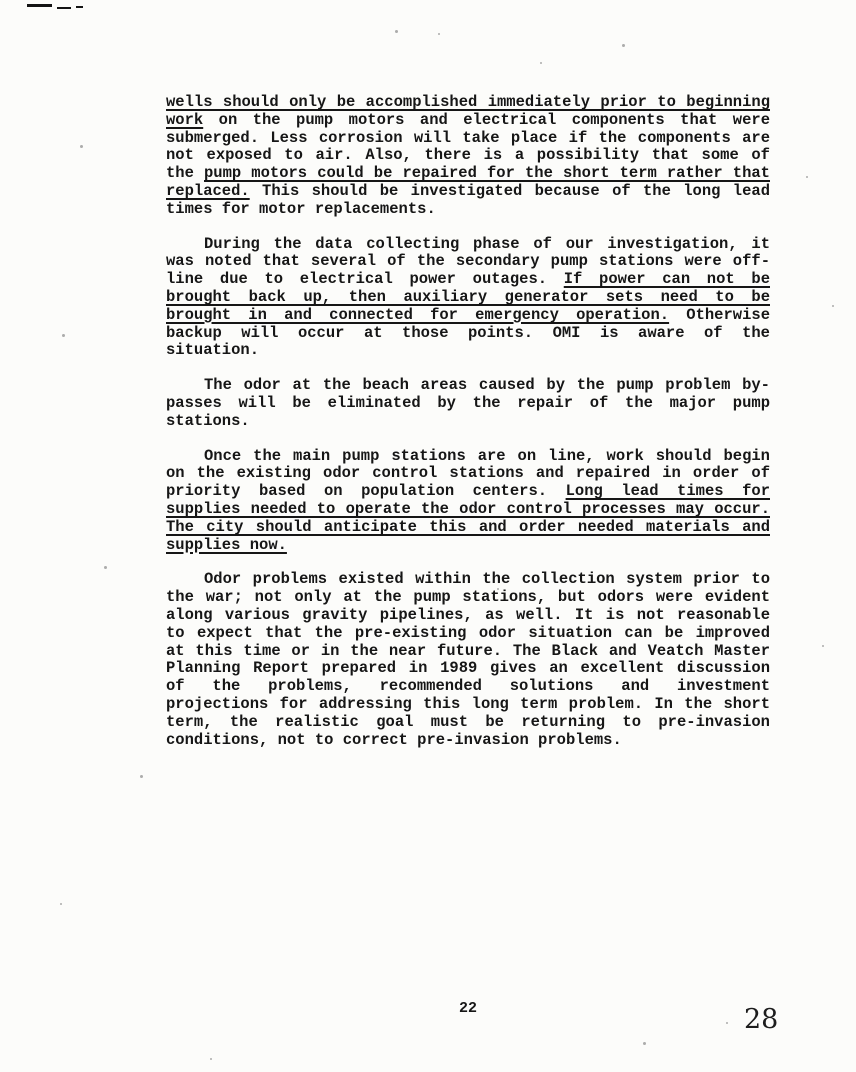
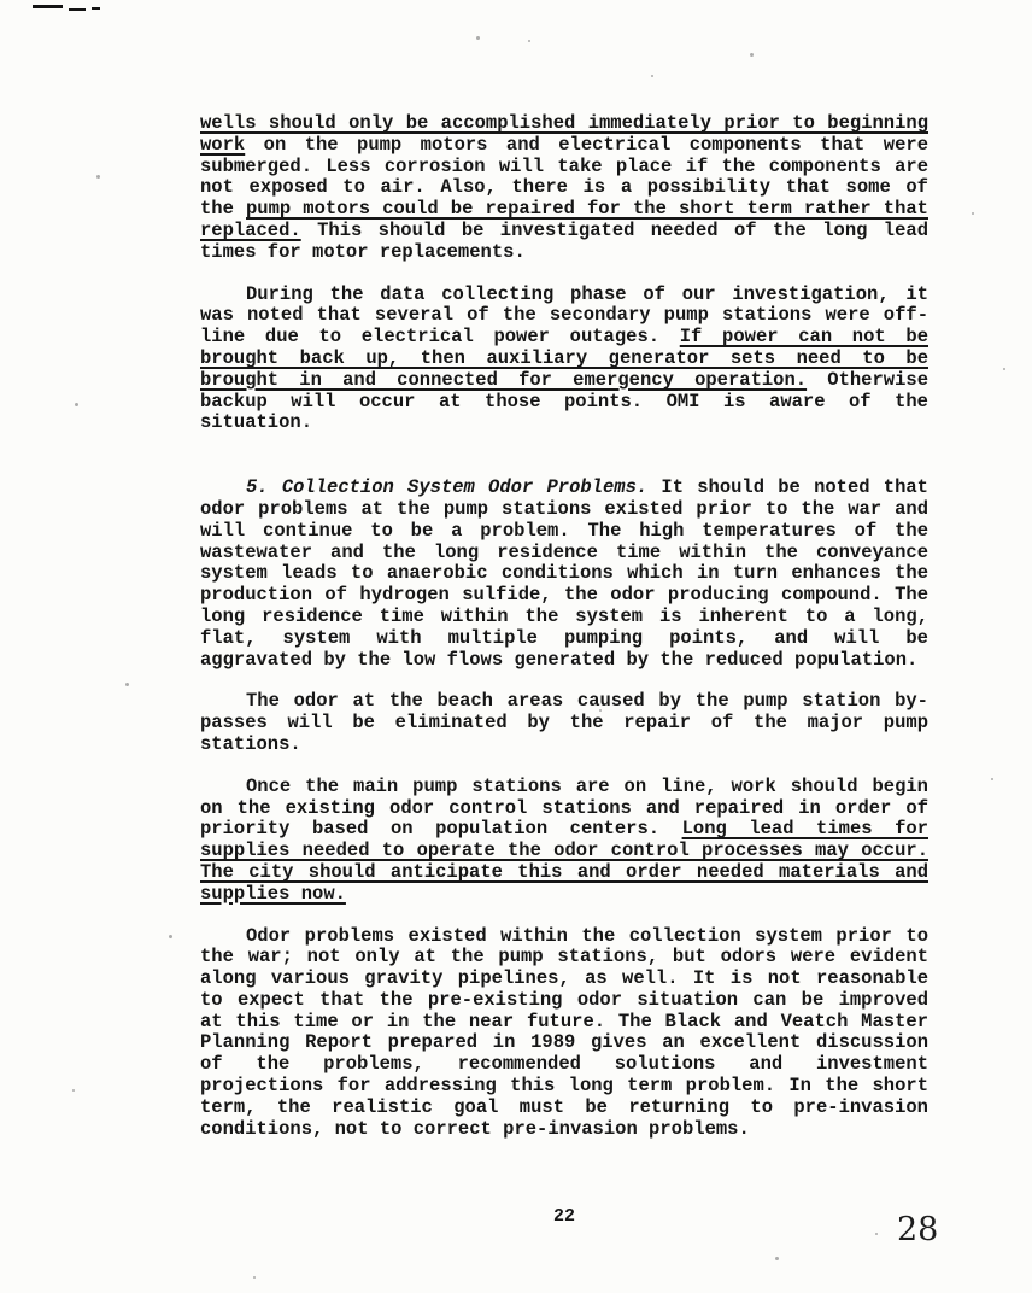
- wells should only be accomplished immediately prior to beginning work on the pump motors and electrical components that were submerged. Less corrosion will take place if the components are not exposed to air. Also, there is a possibility that some of the pump motors could be repaired for the short term rather that replaced. This should be investigated because of the long lead times for motor replacements.
+ wells should only be accomplished immediately prior to beginning work on the pump motors and electrical components that were submerged. Less corrosion will take place if the components are not exposed to air. Also, there is a possibility that some of the pump motors could be repaired for the short term rather that replaced. This should be investigated needed of the long lead times for motor replacements.
  During the data collecting phase of our investigation, it was noted that several of the secondary pump stations were off-line due to electrical power outages. If power can not be brought back up, then auxiliary generator sets need to be brought in and connected for emergency operation. Otherwise backup will occur at those points. OMI is aware of the situation.
+ 5. Collection System Odor Problems. It should be noted that odor problems at the pump stations existed prior to the war and will continue to be a problem. The high temperatures of the wastewater and the long residence time within the conveyance system leads to anaerobic conditions which in turn enhances the production of hydrogen sulfide, the odor producing compound. The long residence time within the system is inherent to a long, flat, system with multiple pumping points, and will be aggravated by the low flows generated by the reduced population.
- The odor at the beach areas caused by the pump problem by-passes will be eliminated by the repair of the major pump stations.
+ The odor at the beach areas caused by the pump station by-passes will be eliminated by the repair of the major pump stations.
  Once the main pump stations are on line, work should begin on the existing odor control stations and repaired in order of priority based on population centers. Long lead times for supplies needed to operate the odor control processes may occur. The city should anticipate this and order needed materials and supplies now.
  Odor problems existed within the collection system prior to the war; not only at the pump stations, but odors were evident along various gravity pipelines, as well. It is not reasonable to expect that the pre-existing odor situation can be improved at this time or in the near future. The Black and Veatch Master Planning Report prepared in 1989 gives an excellent discussion of the problems, recommended solutions and investment projections for addressing this long term problem. In the short term, the realistic goal must be returning to pre-invasion conditions, not to correct pre-invasion problems.
  22
  28
